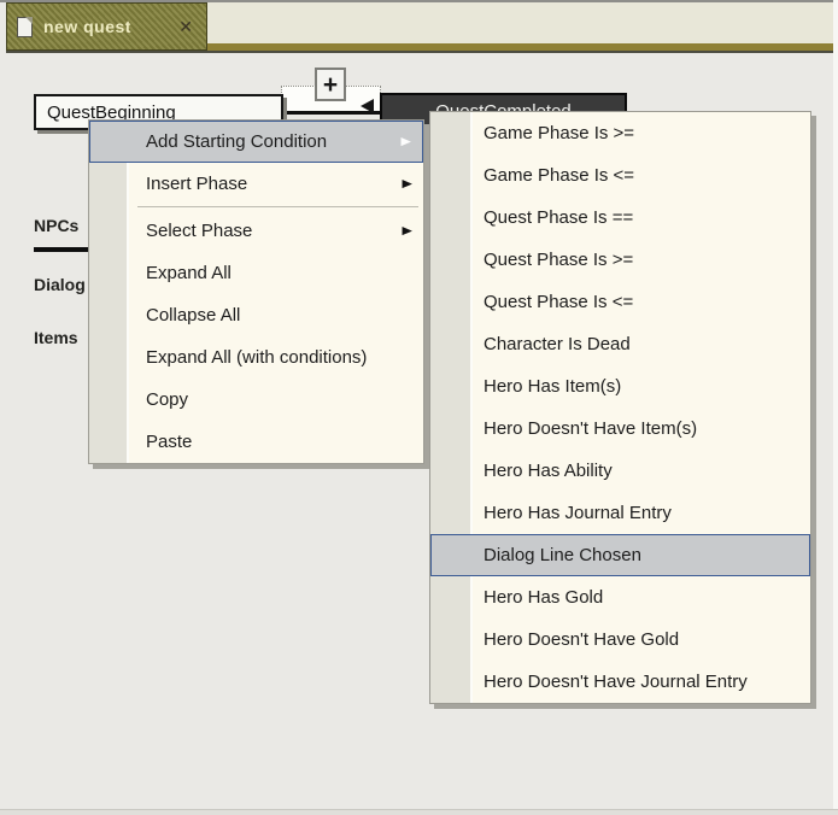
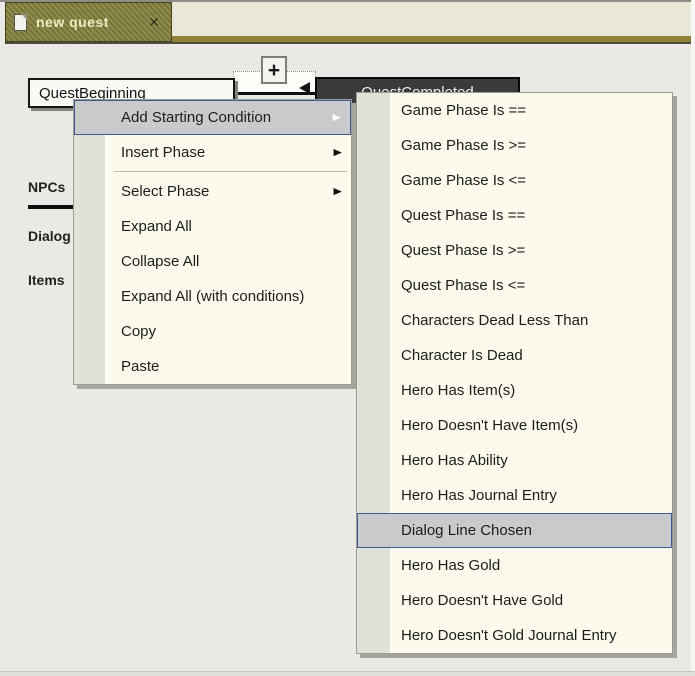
  new quest
  ✕
  NPCs
  Dialog
  Items
  QuestBeginning
  +
  Add Starting Condition
  ▶
  Insert Phase
  ▶
  Select Phase
  ▶
  Expand All
  Collapse All
  Expand All (with conditions)
  Copy
  Paste
+ Game Phase Is ==
  Game Phase Is >=
  Game Phase Is <=
  Quest Phase Is ==
  Quest Phase Is >=
  Quest Phase Is <=
+ Characters Dead Less Than
  Character Is Dead
  Hero Has Item(s)
  Hero Doesn't Have Item(s)
  Hero Has Ability
  Hero Has Journal Entry
  Dialog Line Chosen
  Hero Has Gold
  Hero Doesn't Have Gold
- Hero Doesn't Have Journal Entry
+ Hero Doesn't Gold Journal Entry
